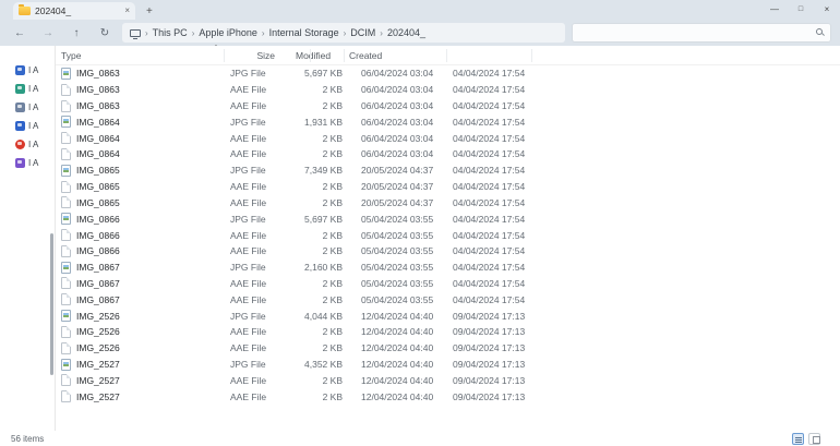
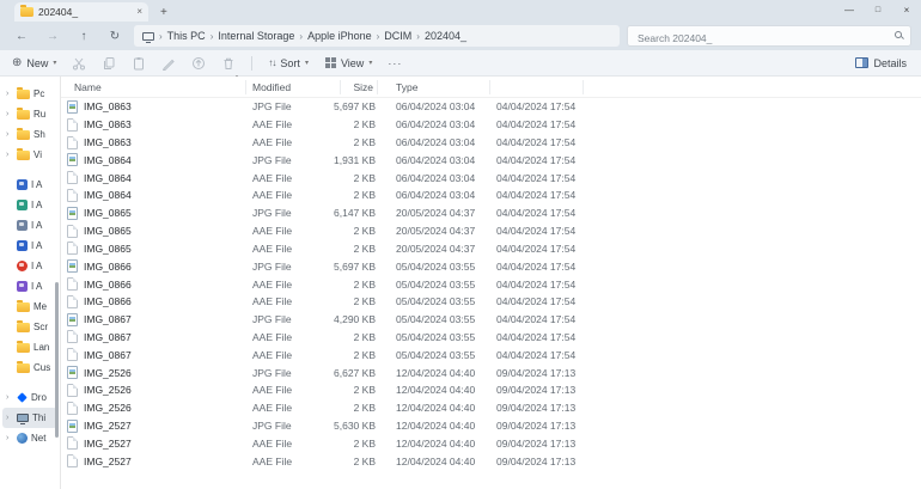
  202404_
  ×
  +
  —
  ×
  ←
  →
  ↑
  ↻
  ›
  This PC
  ›
- Apple iPhone
+ Internal Storage
  ›
- Internal Storage
+ Apple iPhone
  ›
  DCIM
  ›
  202404_
+ Search 202404_
+ ⊕
+ New
+ ↑↓
+ Sort
+ View
+ ···
+ Details
+ Pc
+ Ru
+ Sh
+ Vi
  I A
  I A
  I A
  I A
  I A
  I A
+ Me
+ Scr
+ Lan
+ Cus
+ Dro
+ Thi
+ Net
+ Name
- Type
+ Modified
  Size
- Modified
+ Type
- Created
  IMG_0863
  JPG File
  5,697 KB
  06/04/2024 03:04
  04/04/2024 17:54
  IMG_0863
  AAE File
  2 KB
  06/04/2024 03:04
  04/04/2024 17:54
  IMG_0863
  AAE File
  2 KB
  06/04/2024 03:04
  04/04/2024 17:54
  IMG_0864
  JPG File
  1,931 KB
  06/04/2024 03:04
  04/04/2024 17:54
  IMG_0864
  AAE File
  2 KB
  06/04/2024 03:04
  04/04/2024 17:54
  IMG_0864
  AAE File
  2 KB
  06/04/2024 03:04
  04/04/2024 17:54
  IMG_0865
  JPG File
- 7,349 KB
+ 6,147 KB
  20/05/2024 04:37
  04/04/2024 17:54
  IMG_0865
  AAE File
  2 KB
  20/05/2024 04:37
  04/04/2024 17:54
  IMG_0865
  AAE File
  2 KB
  20/05/2024 04:37
  04/04/2024 17:54
  IMG_0866
  JPG File
  5,697 KB
  05/04/2024 03:55
  04/04/2024 17:54
  IMG_0866
  AAE File
  2 KB
  05/04/2024 03:55
  04/04/2024 17:54
  IMG_0866
  AAE File
  2 KB
  05/04/2024 03:55
  04/04/2024 17:54
  IMG_0867
  JPG File
- 2,160 KB
+ 4,290 KB
  05/04/2024 03:55
  04/04/2024 17:54
  IMG_0867
  AAE File
  2 KB
  05/04/2024 03:55
  04/04/2024 17:54
  IMG_0867
  AAE File
  2 KB
  05/04/2024 03:55
  04/04/2024 17:54
  IMG_2526
  JPG File
- 4,044 KB
+ 6,627 KB
  12/04/2024 04:40
  09/04/2024 17:13
  IMG_2526
  AAE File
  2 KB
  12/04/2024 04:40
  09/04/2024 17:13
  IMG_2526
  AAE File
  2 KB
  12/04/2024 04:40
  09/04/2024 17:13
  IMG_2527
  JPG File
- 4,352 KB
+ 5,630 KB
  12/04/2024 04:40
  09/04/2024 17:13
  IMG_2527
  AAE File
  2 KB
  12/04/2024 04:40
  09/04/2024 17:13
  IMG_2527
  AAE File
  2 KB
  12/04/2024 04:40
  09/04/2024 17:13
- 56 items
